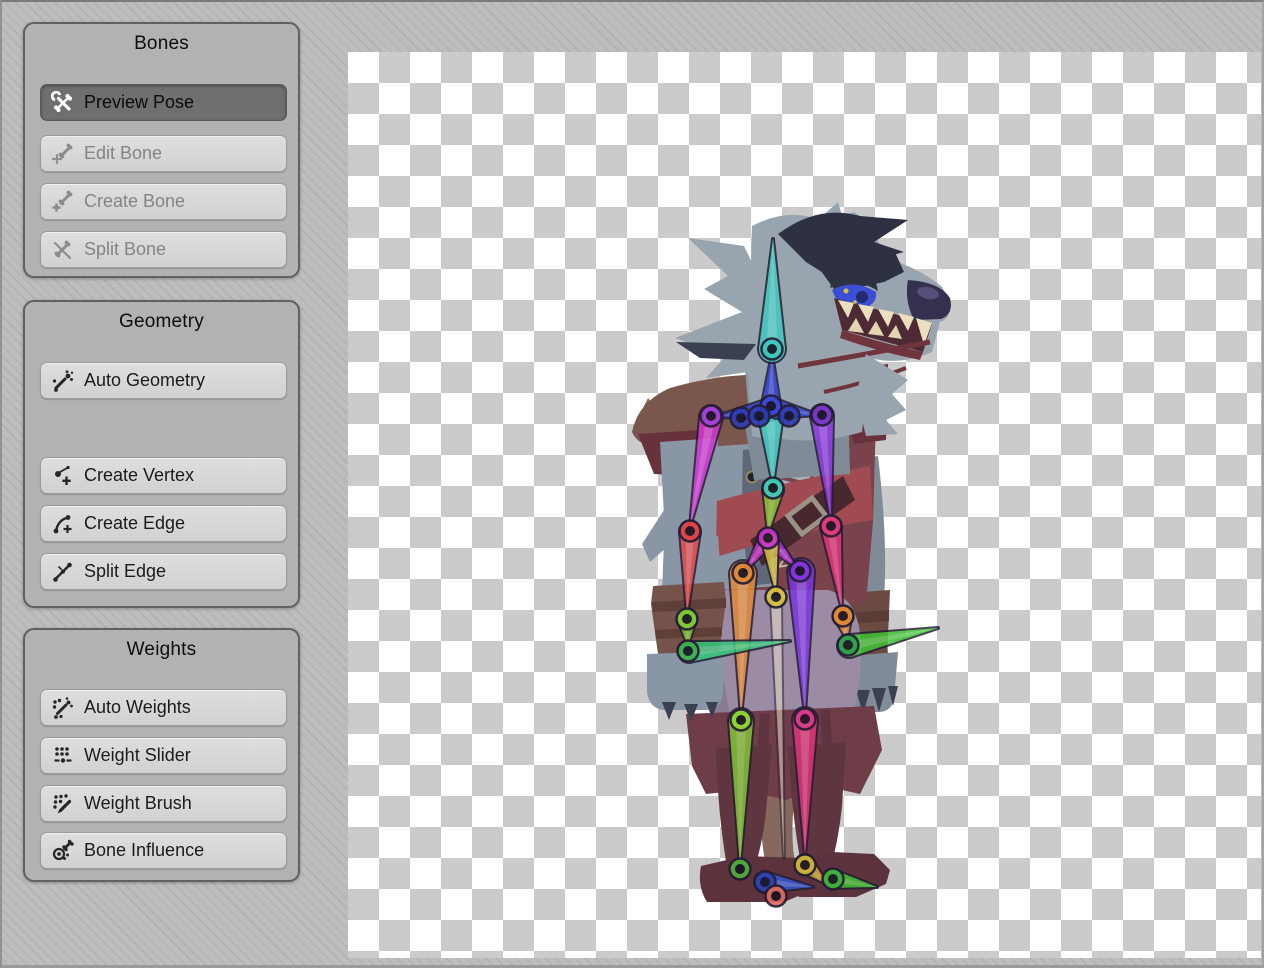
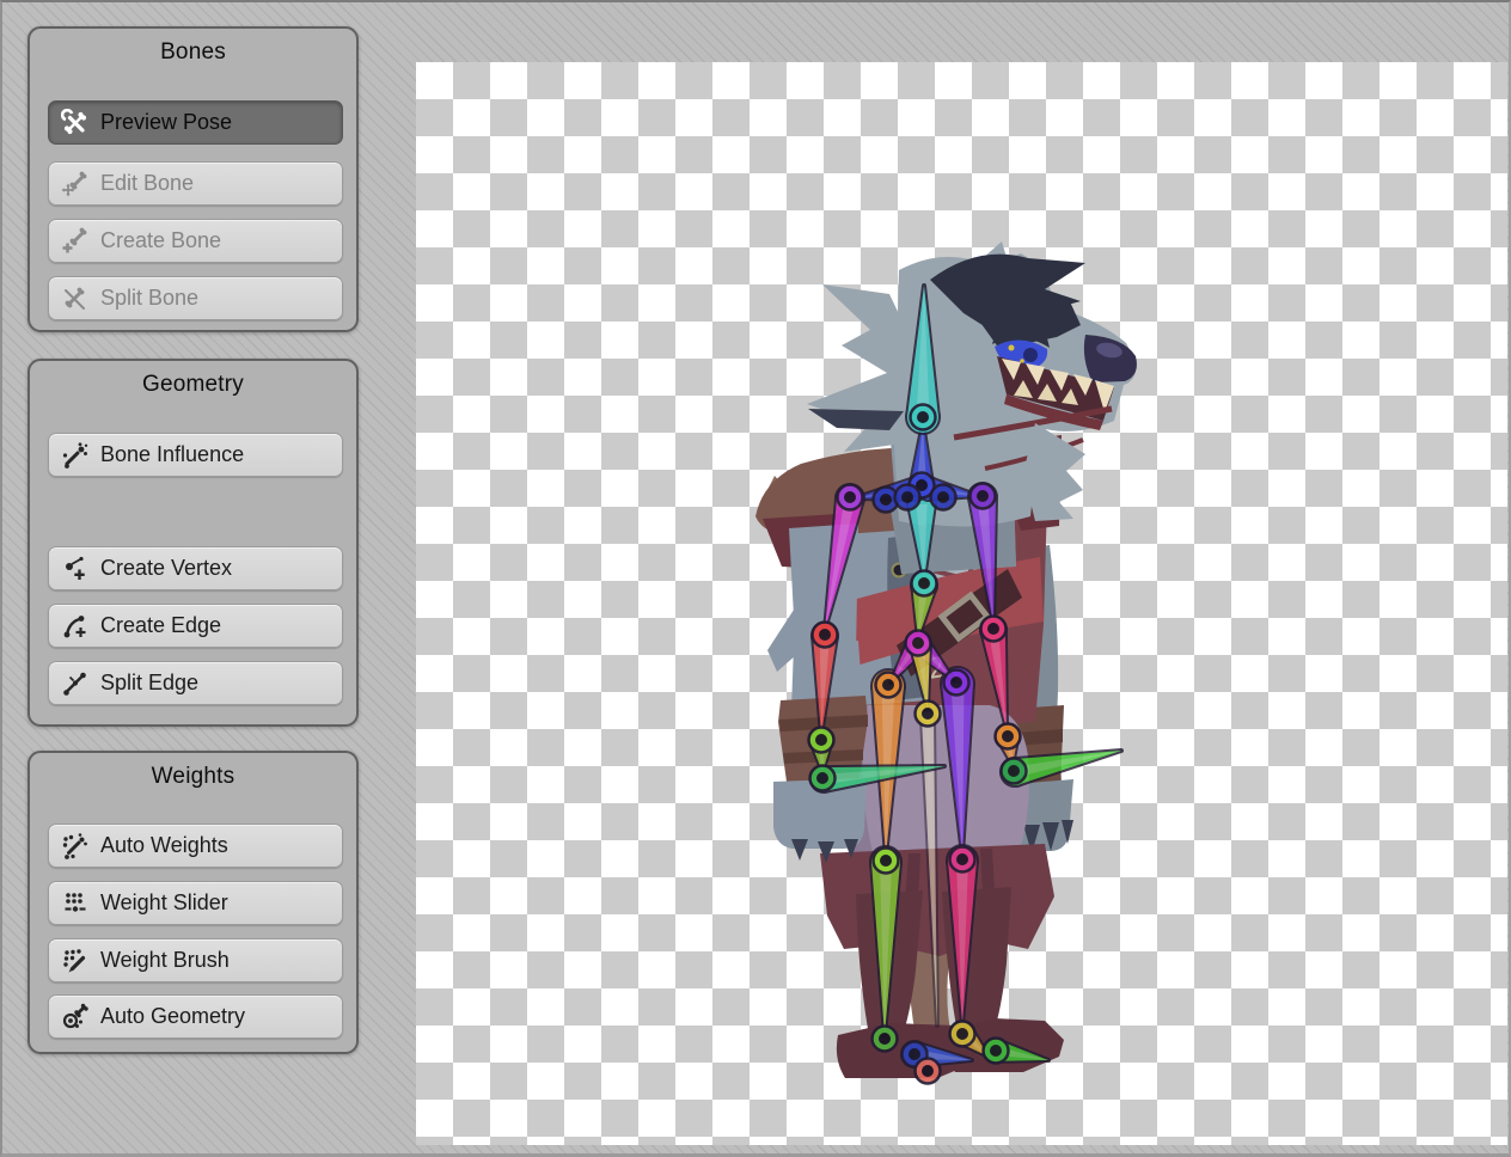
  Bones
  Preview Pose
  Edit Bone
  Create Bone
  Split Bone
  Geometry
- Auto Geometry
+ Bone Influence
  Create Vertex
  Create Edge
  Split Edge
  Weights
  Auto Weights
  Weight Slider
  Weight Brush
- Bone Influence
+ Auto Geometry
